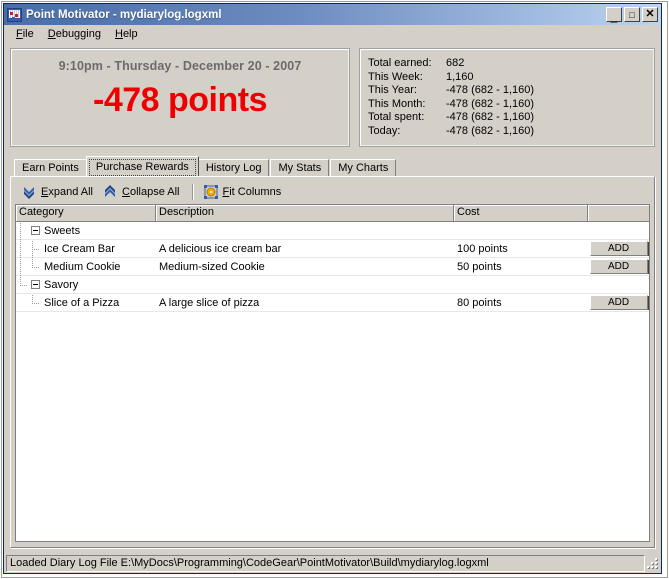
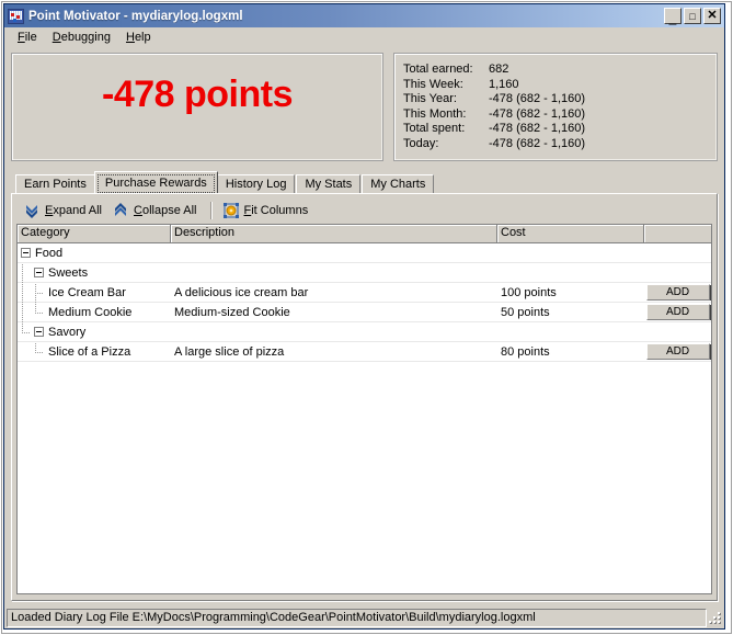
  Point Motivator - mydiarylog.logxml
  _
  □
  ✕
  File
  Debugging
  Help
- 9:10pm - Thursday - December 20 - 2007
  -478 points
  Total earned:	682
  This Week:	1,160
  This Year:	-478 (682 - 1,160)
  This Month:	-478 (682 - 1,160)
  Total spent:	-478 (682 - 1,160)
  Today:	-478 (682 - 1,160)
  Earn Points
  Purchase Rewards
  History Log
  My Stats
  My Charts
  Expand All
  Collapse All
  Fit Columns
  Category
  Description
  Cost
+ Food
  Sweets
  Ice Cream Bar
  A delicious ice cream bar
  100 points
  ADD
  Medium Cookie
  Medium-sized Cookie
  50 points
  ADD
  Savory
  Slice of a Pizza
  A large slice of pizza
  80 points
  ADD
  Loaded Diary Log File E:\MyDocs\Programming\CodeGear\PointMotivator\Build\mydiarylog.logxml
